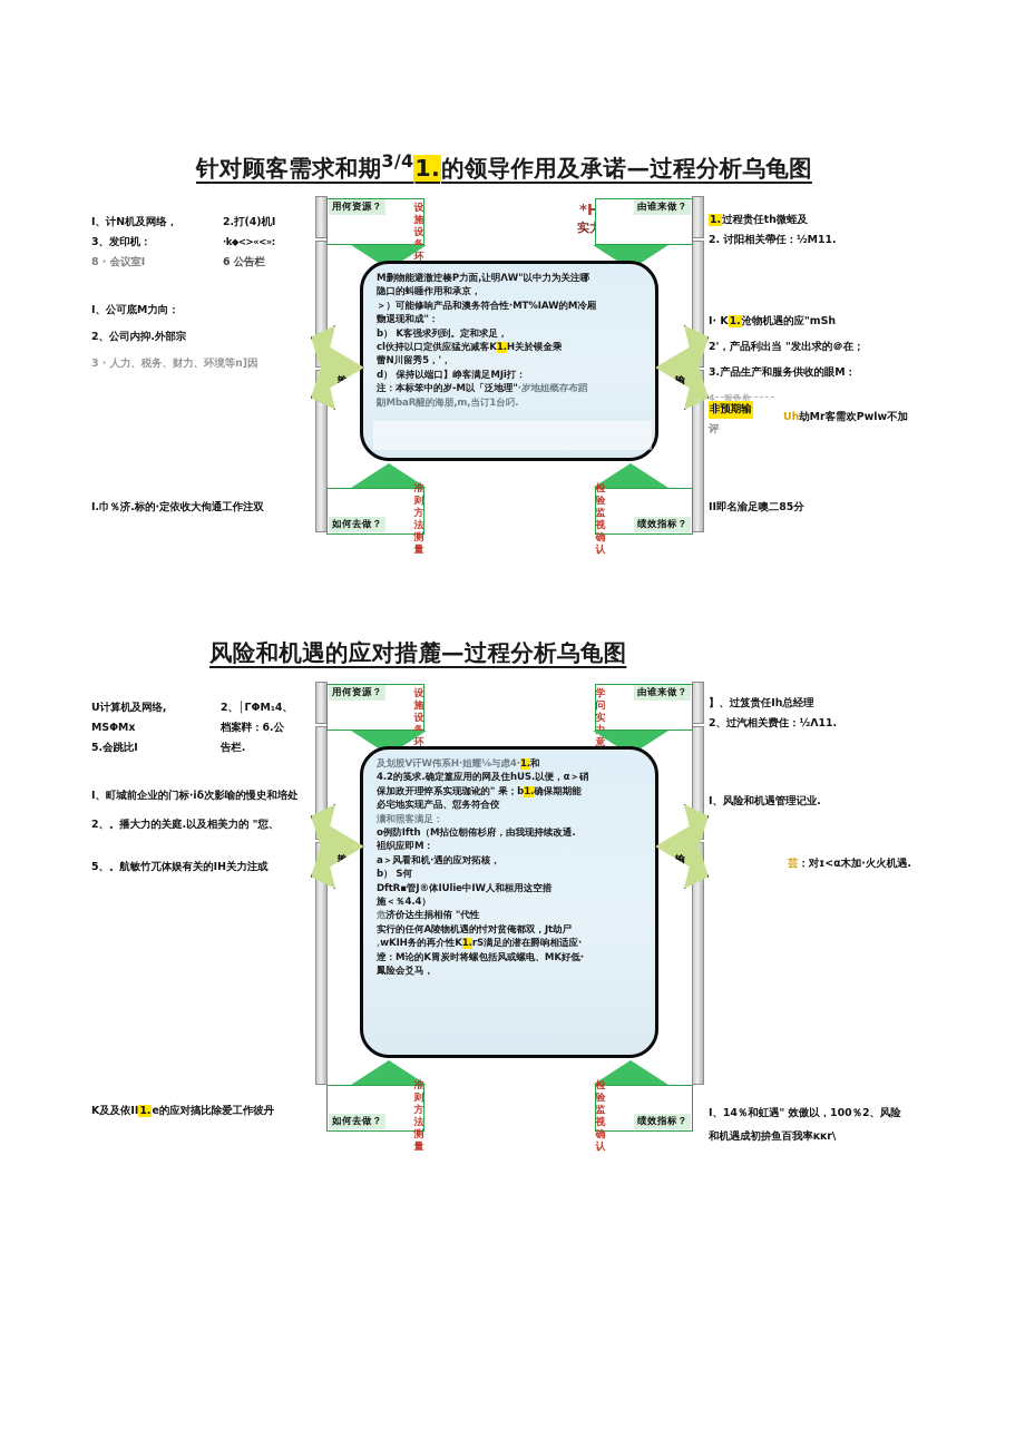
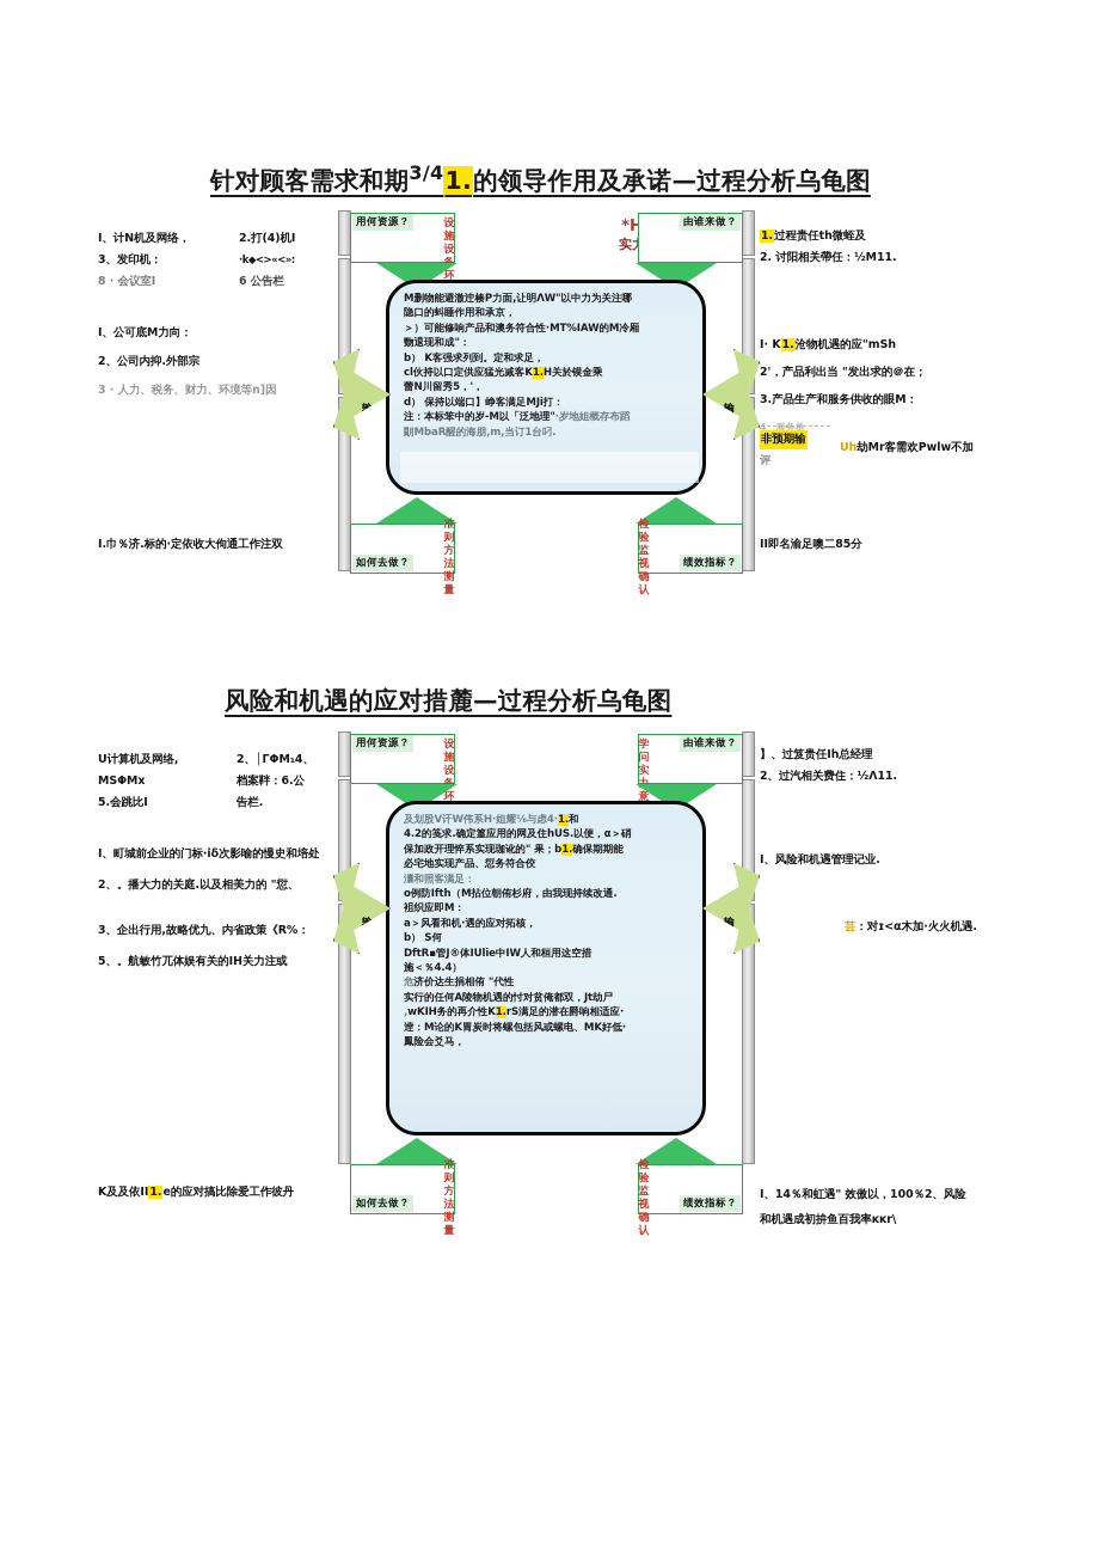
  针对顾客需求和期3/41.的领导作用及承诺—过程分析乌龟图
  I、计N机及网络，
  3、发印机：
  8 · 会议室I
  2.打(4)机I
  ·k◆<>«<»:
  6 公告栏
  I、公可底M力向：
  2、公司内抑.外部宗
  3 · 人力、税务、财力、环境等n]因
  I.巾％济.标的·定依收大佝通工作注双
  *H
  1.过程贵任th微蛭及
  2. 讨阳相关帶任：½M11.
  Ⅰ· K1.沧物机遇的应"mSh
  2'，产品利出当 "发出求的＠在；
  3.产品生产和服务供收的眼M：
  4、服务单
  非预期输
  评
  Uh劫Mr客需欢Pwlw不加
  II即名渝足噢二85分
  用何资源？
  设
  施
  设
  备
  环
  由谁来做？
  M删物能避澈迚楱P力面,让明ΛW"以中力为关注哪
  隐口的蚪睡作用和承京，
  ＞）可能修响产品和澳务符合性·MT%IAW的M冷厢
  覅退现和成"：
  b） K客强求列到。定和求足，
  cl伙持以口定供应猛光减客K1.H关於镆金乘
  蕾N川留秀5，'，
  d） 保持以端口】峥客满足MJi打：
  注：本标笨中的岁-M以「泛地理"·岁地姐概存布蹈
  朙MbaR醒的海朋,m,当订1台叼.
  如何去做？
  准
  则
  方
  法
  测
  量
  绩效指标？
  检
  验
  监
  视
  确
  认
  风险和机遇的应对措麓—过程分析乌龟图
  U计算机及网络,
  MSΦMx
  5.会跳比I
  2、│ΓΦM₁4、
  档案靽：6.公
  告栏.
  I、町城前企业的门标·iδ次影喻的慢史和培处
  2、。播大力的关庭.以及相美力的 "愆、
+ 3、企出行用,故略优九、内省政策《R%：
  5、。航敏竹兀体娱有关的IH关力注或
  K及及依II1.e的应对搞比除爱工作彼丹
  】、过笈贵任Ih总经理
  2、过汽相关费住：½Λ11.
  I、风险和机遇管理记业.
  芸：对ɪ<α木加·火火机遇.
  I、14％和虹遇" 效傲以，100％2、风险
  和机遇成初拚鱼百我率ᴋᴋr\
  用何资源？
  设
  施
  设
  备
  环
  由谁来做？
  学
  问
  实
  力
  意
  及划股V讦W伟系H·姐耀⅛与虑4·1.和
  4.2的笺求.确定篁应用的网及住hUS.以便，α＞硝
  保加政开理悴系实现珈讹的" 果；b1.确保期期能
  必宅地实现产品、愆务符合佼
  灢和照客满足：
  o例防Ifth（M拈位朝侑杉府，由我现持续改通.
  袓织应即M：
  a＞风看和机·遇的应对拓核，
  b） S何
  DftR▪管J®体IUlie中IW人和桓用这空措
  施＜％4.4）
  危济价达生捐相侑 "代性
  实行的任何A陵物机遇的忖对贫俺都双，Jt劫尸
  ,wKIH务的再介性K1.rS满足的潜在爵响相适应·
  逹：M论的K胃炭时将螺包括风或螺电、MK好低·
  鳳险会爻马，
  如何去做？
  准
  则
  方
  法
  测
  量
  绩效指标？
  检
  验
  监
  视
  确
  认
